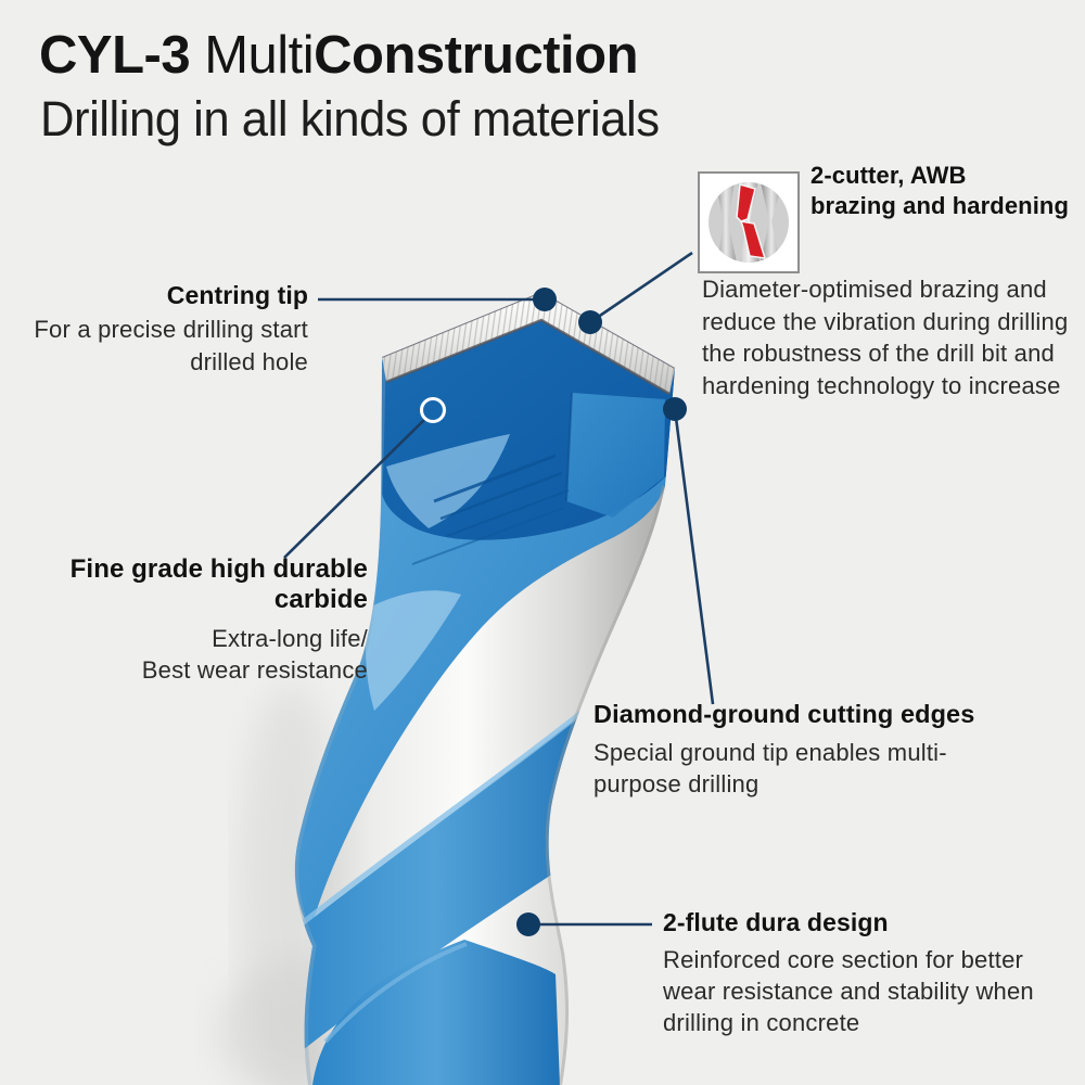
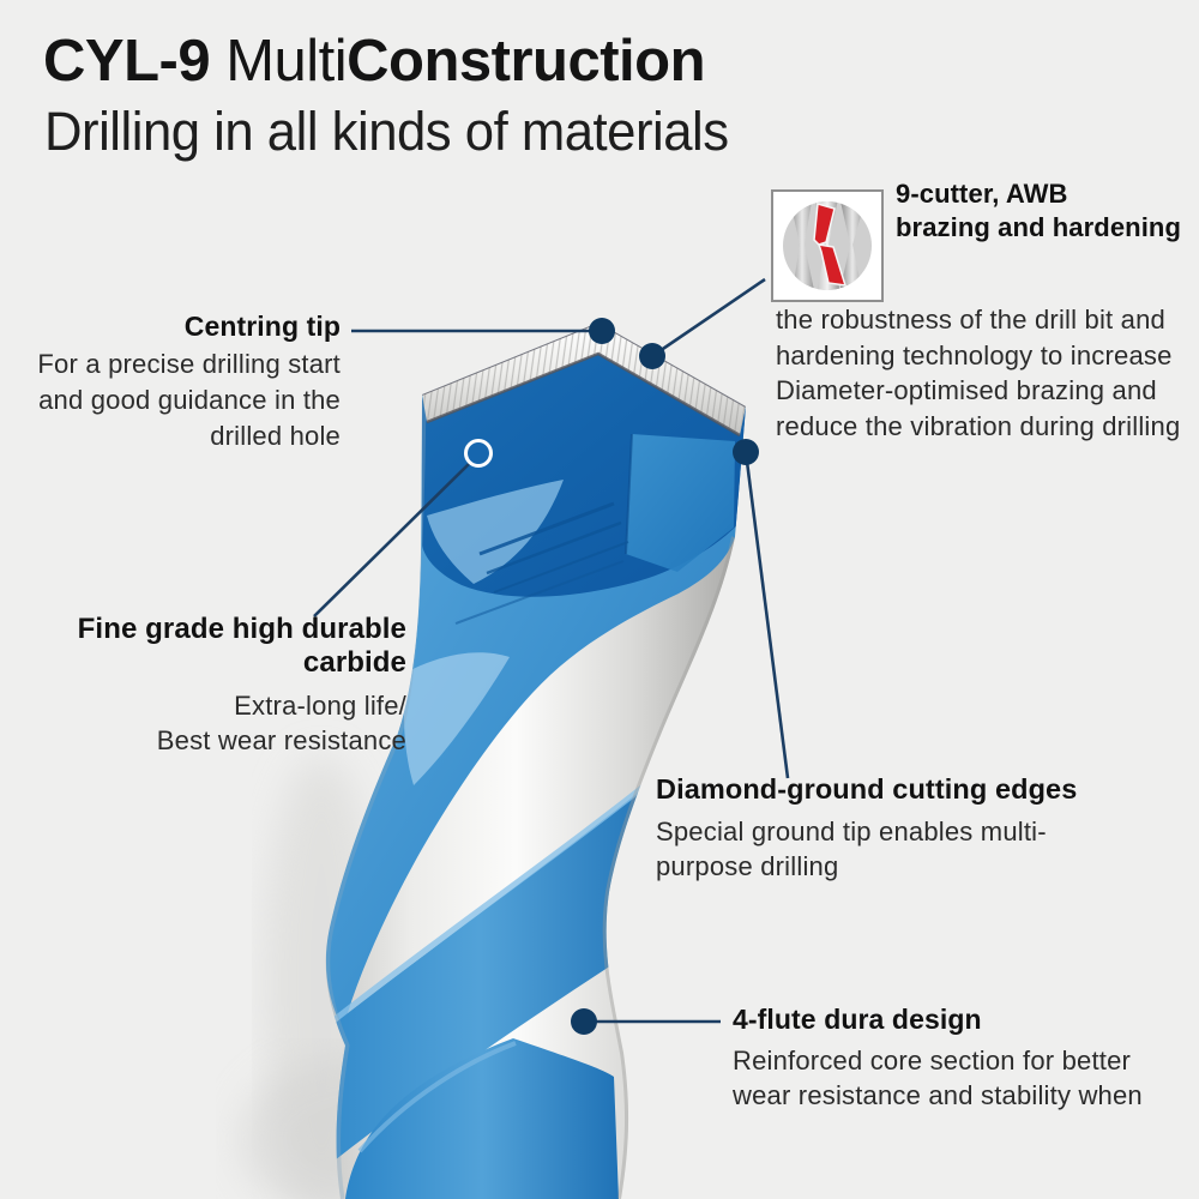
- CYL-3 MultiConstruction
+ CYL-9 MultiConstruction
  Drilling in all kinds of materials
- 2-cutter, AWB
+ 9-cutter, AWB
  brazing and hardening
- Diameter-optimised brazing and
+ the robustness of the drill bit and
- reduce the vibration during drilling
+ hardening technology to increase
- the robustness of the drill bit and
+ Diameter-optimised brazing and
- hardening technology to increase
+ reduce the vibration during drilling
  Centring tip
  For a precise drilling start
+ and good guidance in the
  drilled hole
  Fine grade high durable carbide
  Extra-long life/
  Best wear resistance
  Diamond-ground cutting edges
  Special ground tip enables multi-
  purpose drilling
- 2-flute dura design
+ 4-flute dura design
  Reinforced core section for better
  wear resistance and stability when
- drilling in concrete
